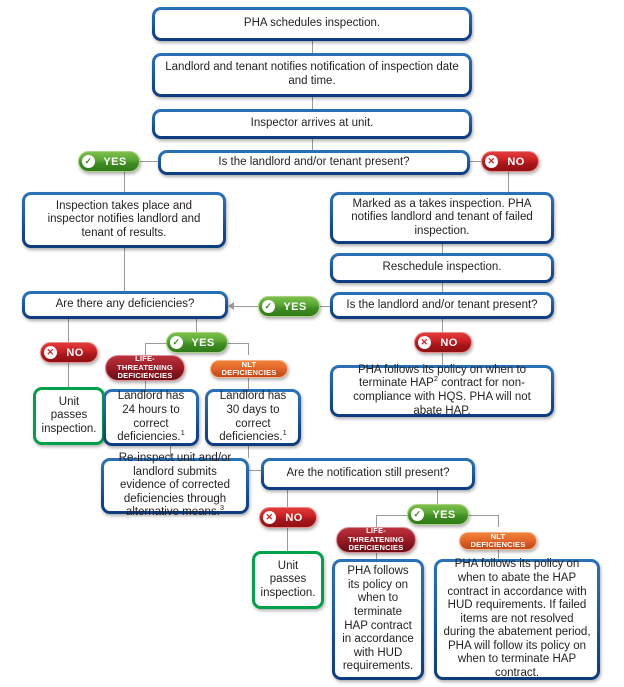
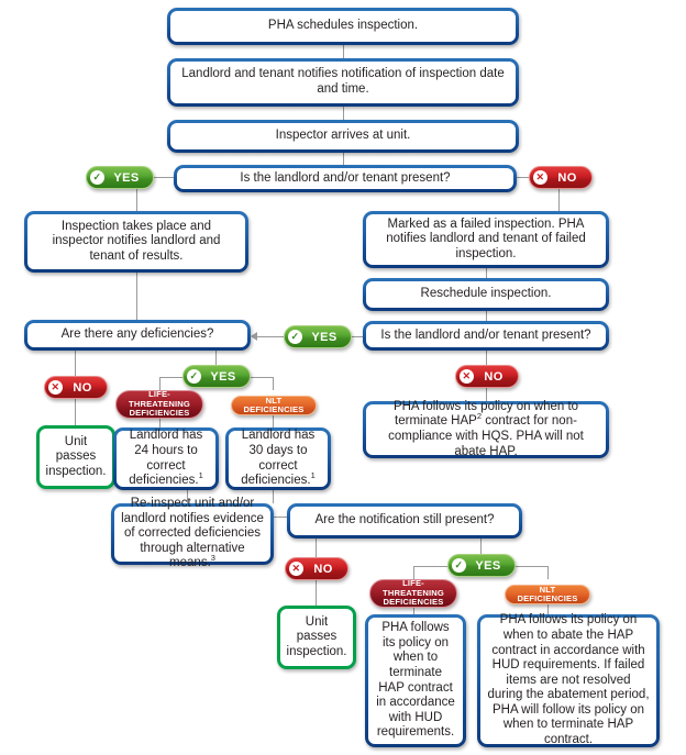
  PHA schedules inspection.
  Landlord and tenant notifies notification of inspection date and time.
  Inspector arrives at unit.
  Is the landlord and/or tenant present?
  Inspection takes place and inspector notifies landlord and tenant of results.
- Marked as a takes inspection. PHA notifies landlord and tenant of failed inspection.
+ Marked as a failed inspection. PHA notifies landlord and tenant of failed inspection.
  Reschedule inspection.
  Is the landlord and/or tenant present?
  Are there any deficiencies?
  PHA follows its policy on when to terminate HAP2 contract for non-compliance with HQS. PHA will not abate HAP.
  Unit passes inspection.
  Landlord has 24 hours to correct deficiencies.1
  Landlord has 30 days to correct deficiencies.1
- Re-inspect unit and/or landlord submits evidence of corrected deficiencies through alternative means.3
+ Re-inspect unit and/or landlord notifies evidence of corrected deficiencies through alternative means.3
  Are the notification still present?
  Unit passes inspection.
  PHA follows its policy on when to terminate HAP contract in accordance with HUD requirements.
  PHA follows its policy on when to abate the HAP contract in accordance with HUD requirements. If failed items are not resolved during the abatement period, PHA will follow its policy on when to terminate HAP contract.
  ✓
  YES
  ✕
  NO
  ✓
  YES
  ✕
  NO
  ✕
  NO
  ✓
  YES
  ✕
  NO
  ✓
  YES
  LIFE-THREATENING DEFICIENCIES
  NLT DEFICIENCIES
  LIFE-THREATENING DEFICIENCIES
  NLT DEFICIENCIES
